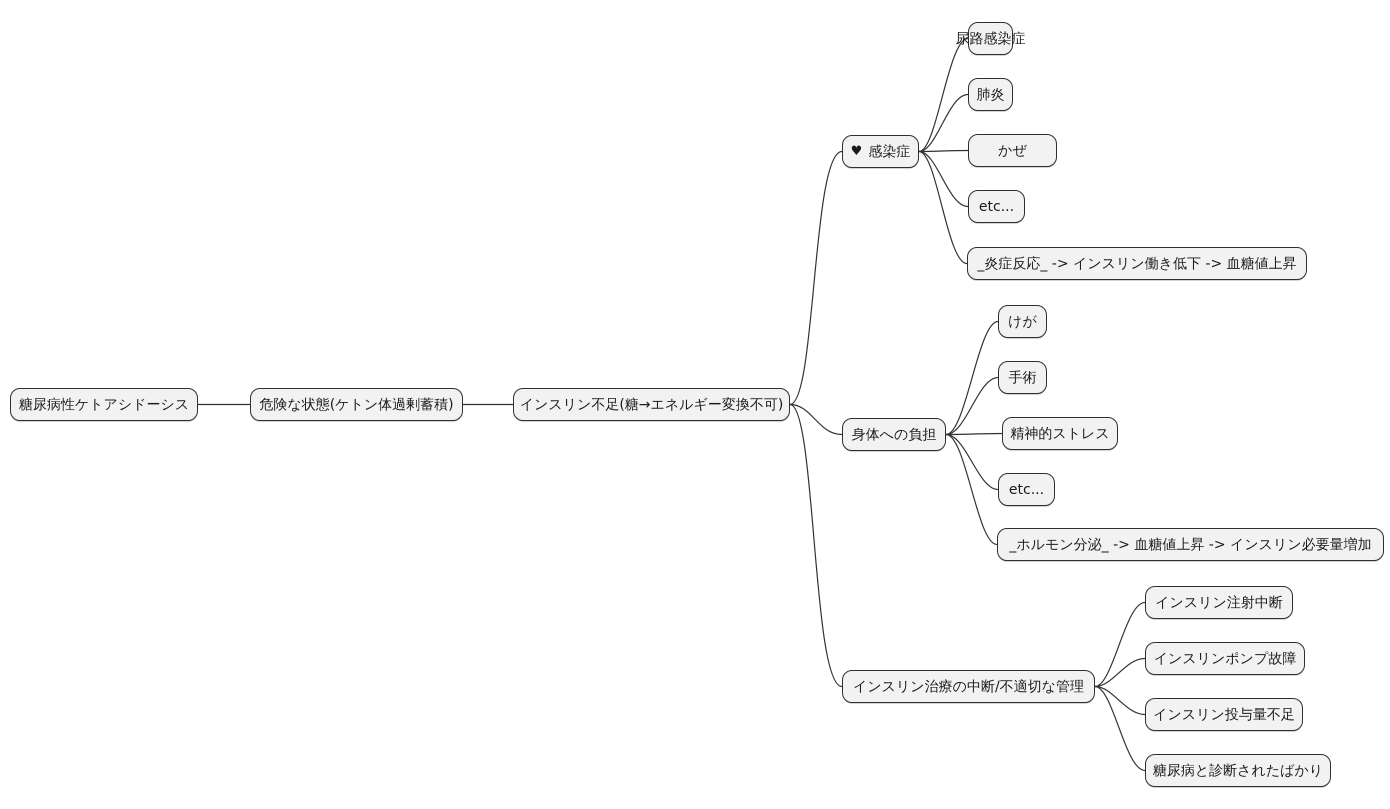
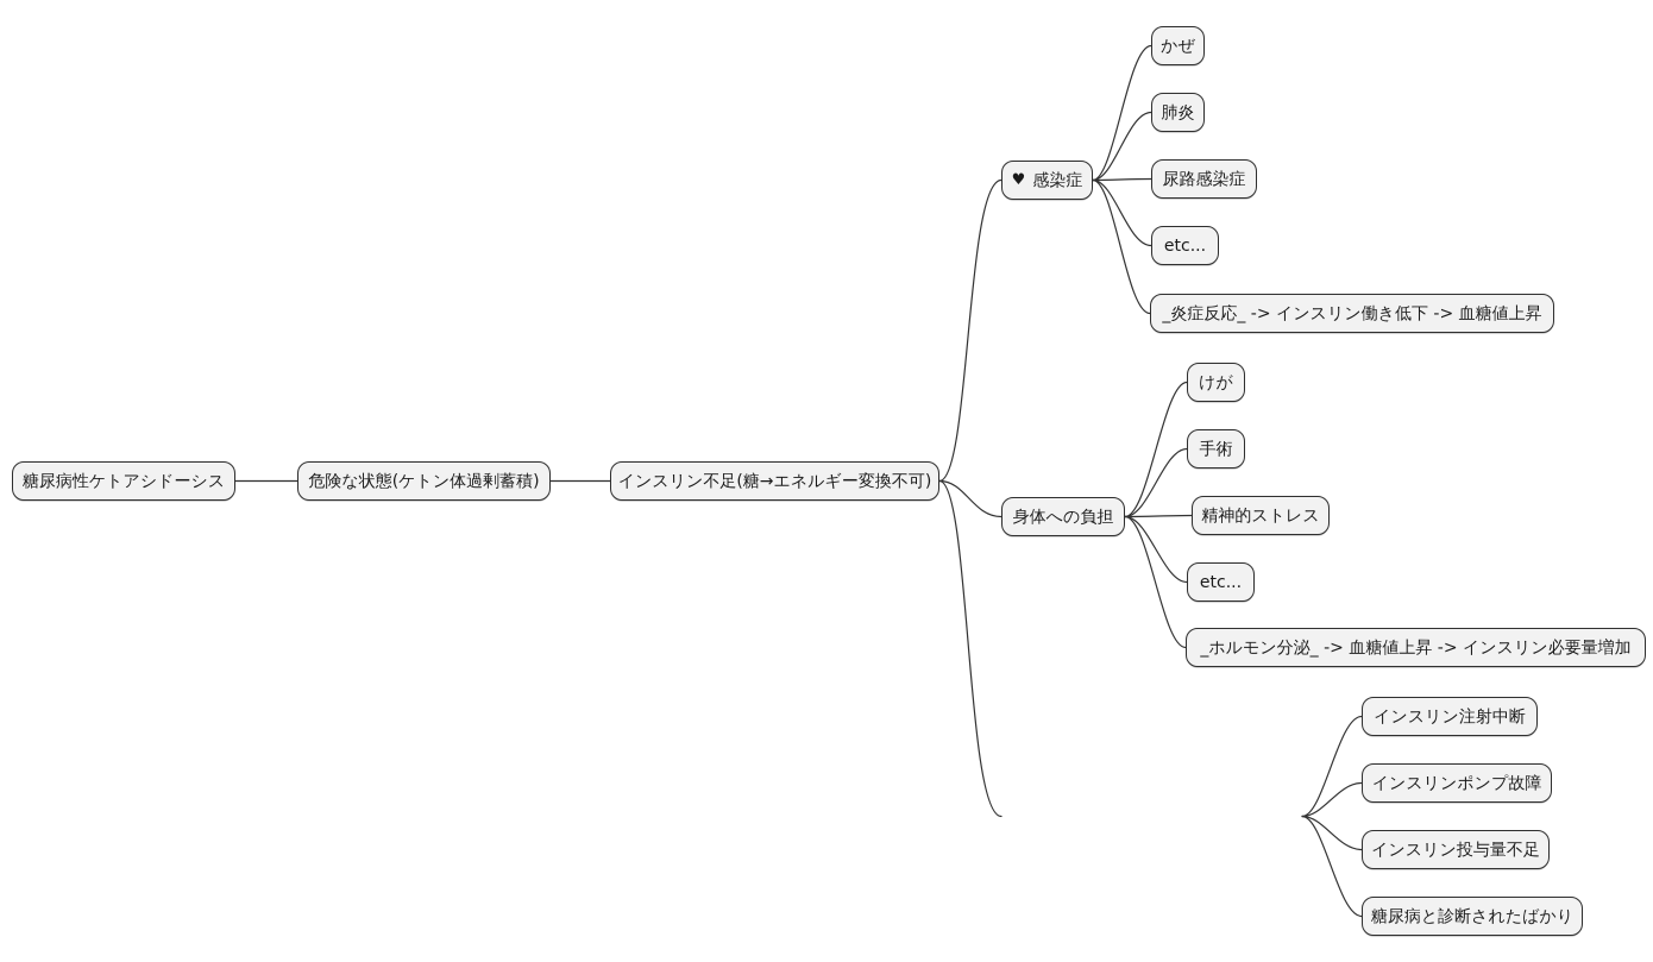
  糖尿病性ケトアシドーシス
  危険な状態(ケトン体過剰蓄積)
  インスリン不足(糖→エネルギー変換不可)
  ♥
  感染症
- 尿路感染症
+ かぜ
  肺炎
- かぜ
+ 尿路感染症
  etc...
  _炎症反応_ -> インスリン働き低下 -> 血糖値上昇
  身体への負担
  けが
  手術
  精神的ストレス
  etc...
  _ホルモン分泌_ -> 血糖値上昇 -> インスリン必要量増加
- インスリン治療の中断/不適切な管理
  インスリン注射中断
  インスリンポンプ故障
  インスリン投与量不足
  糖尿病と診断されたばかり
